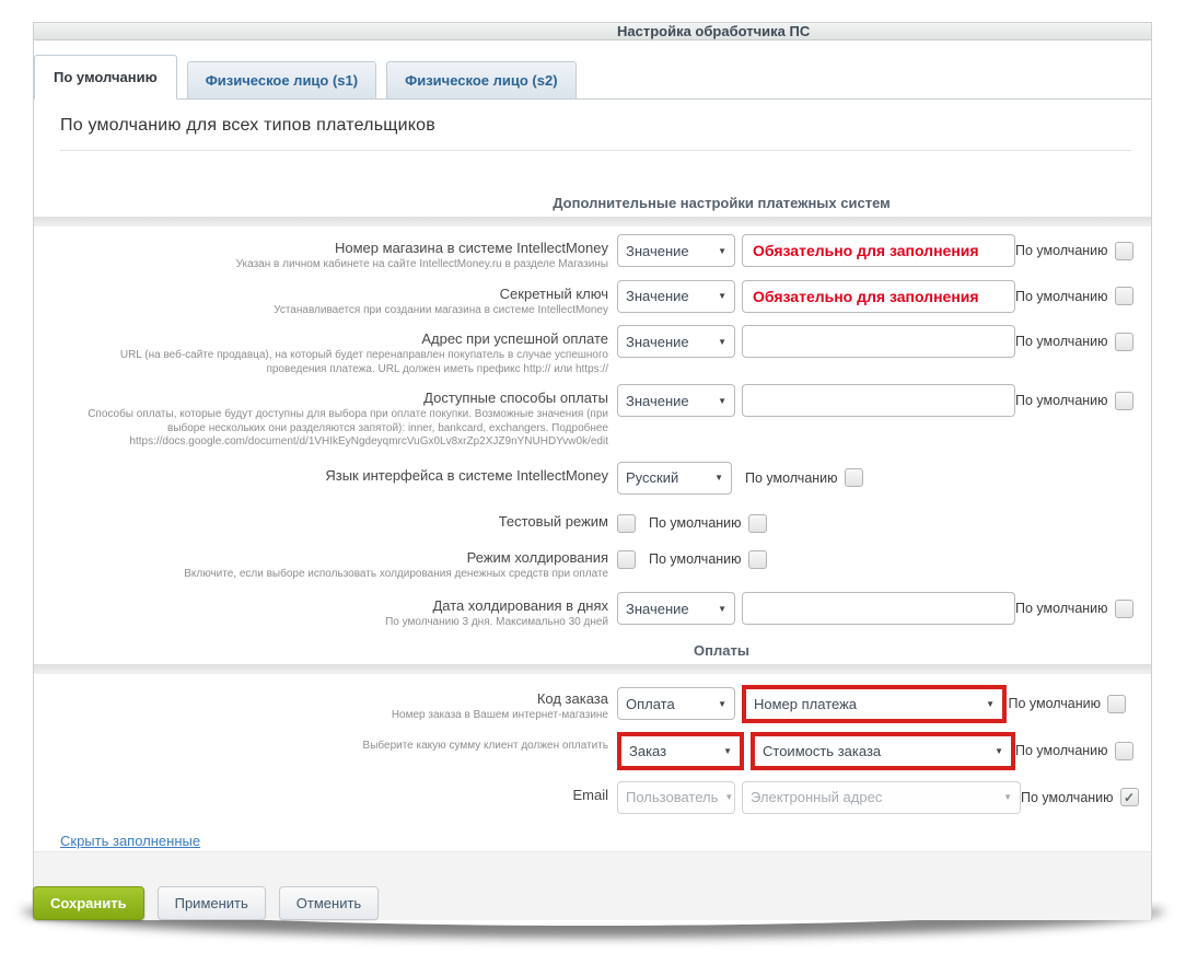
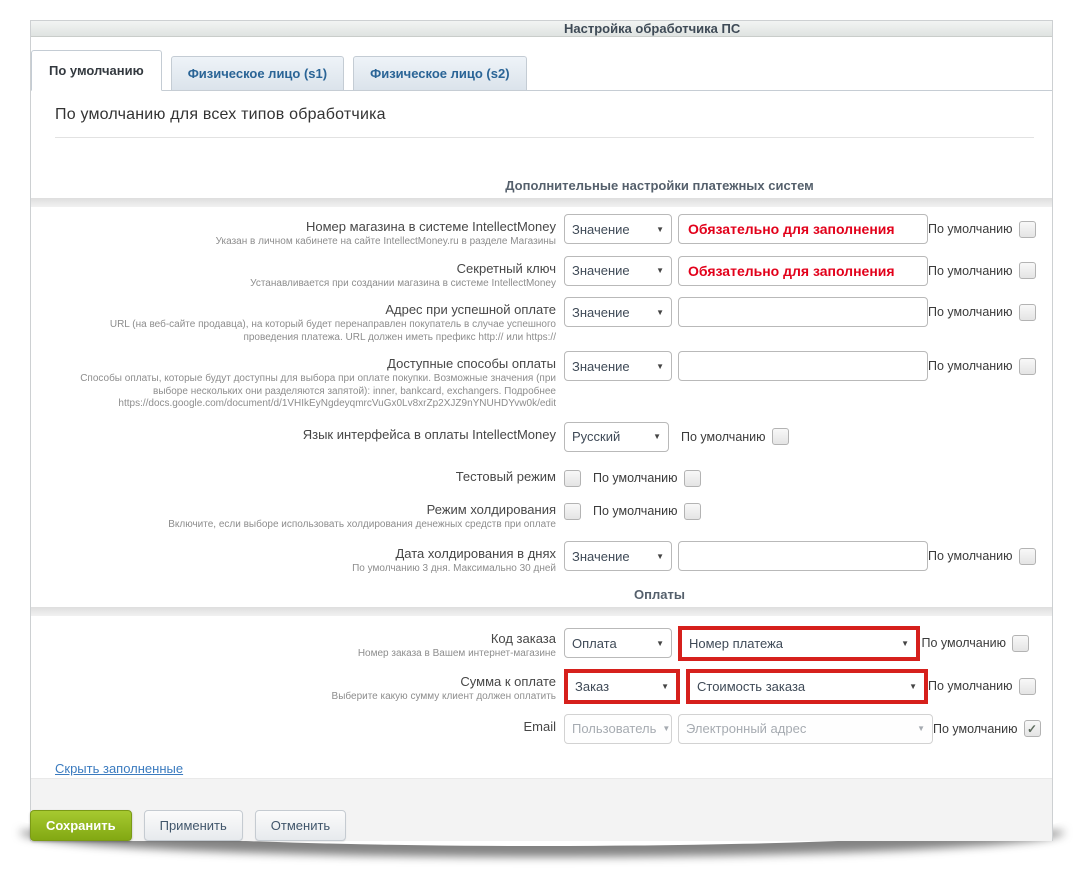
  Настройка обработчика ПС
  По умолчанию
  Физическое лицо (s1)
  Физическое лицо (s2)
- По умолчанию для всех типов плательщиков
+ По умолчанию для всех типов обработчика
  Дополнительные настройки платежных систем
  Номер магазина в системе IntellectMoney
  Указан в личном кабинете на сайте IntellectMoney.ru в разделе Магазины
  Значение
  ▼
  Обязательно для заполнения
  По умолчанию
  Секретный ключ
  Устанавливается при создании магазина в системе IntellectMoney
  Значение
  ▼
  Обязательно для заполнения
  По умолчанию
  Адрес при успешной оплате
  URL (на веб-сайте продавца), на который будет перенаправлен покупатель в случае успешного проведения платежа. URL должен иметь префикс http:// или https://
  Значение
  ▼
  По умолчанию
  Доступные способы оплаты
  Способы оплаты, которые будут доступны для выбора при оплате покупки. Возможные значения (при выборе нескольких они разделяются запятой): inner, bankcard, exchangers. Подробнее https://docs.google.com/document/d/1VHIkEyNgdeyqmrcVuGx0Lv8xrZp2XJZ9nYNUHDYvw0k/edit
  Значение
  ▼
  По умолчанию
- Язык интерфейса в системе IntellectMoney
+ Язык интерфейса в оплаты IntellectMoney
  Русский
  ▼
  По умолчанию
  Тестовый режим
  По умолчанию
  Режим холдирования
  Включите, если выборе использовать холдирования денежных средств при оплате
  По умолчанию
  Дата холдирования в днях
  По умолчанию 3 дня. Максимально 30 дней
  Значение
  ▼
  По умолчанию
  Оплаты
  Код заказа
  Номер заказа в Вашем интернет-магазине
  Оплата
  ▼
  Номер платежа
  ▼
  По умолчанию
+ Сумма к оплате
  Выберите какую сумму клиент должен оплатить
  Заказ
  ▼
  Стоимость заказа
  ▼
  По умолчанию
  Email
  Пользователь
  ▼
  Электронный адрес
  ▼
  По умолчанию
  ✓
  Скрыть заполненные
  Сохранить
  Применить
  Отменить
